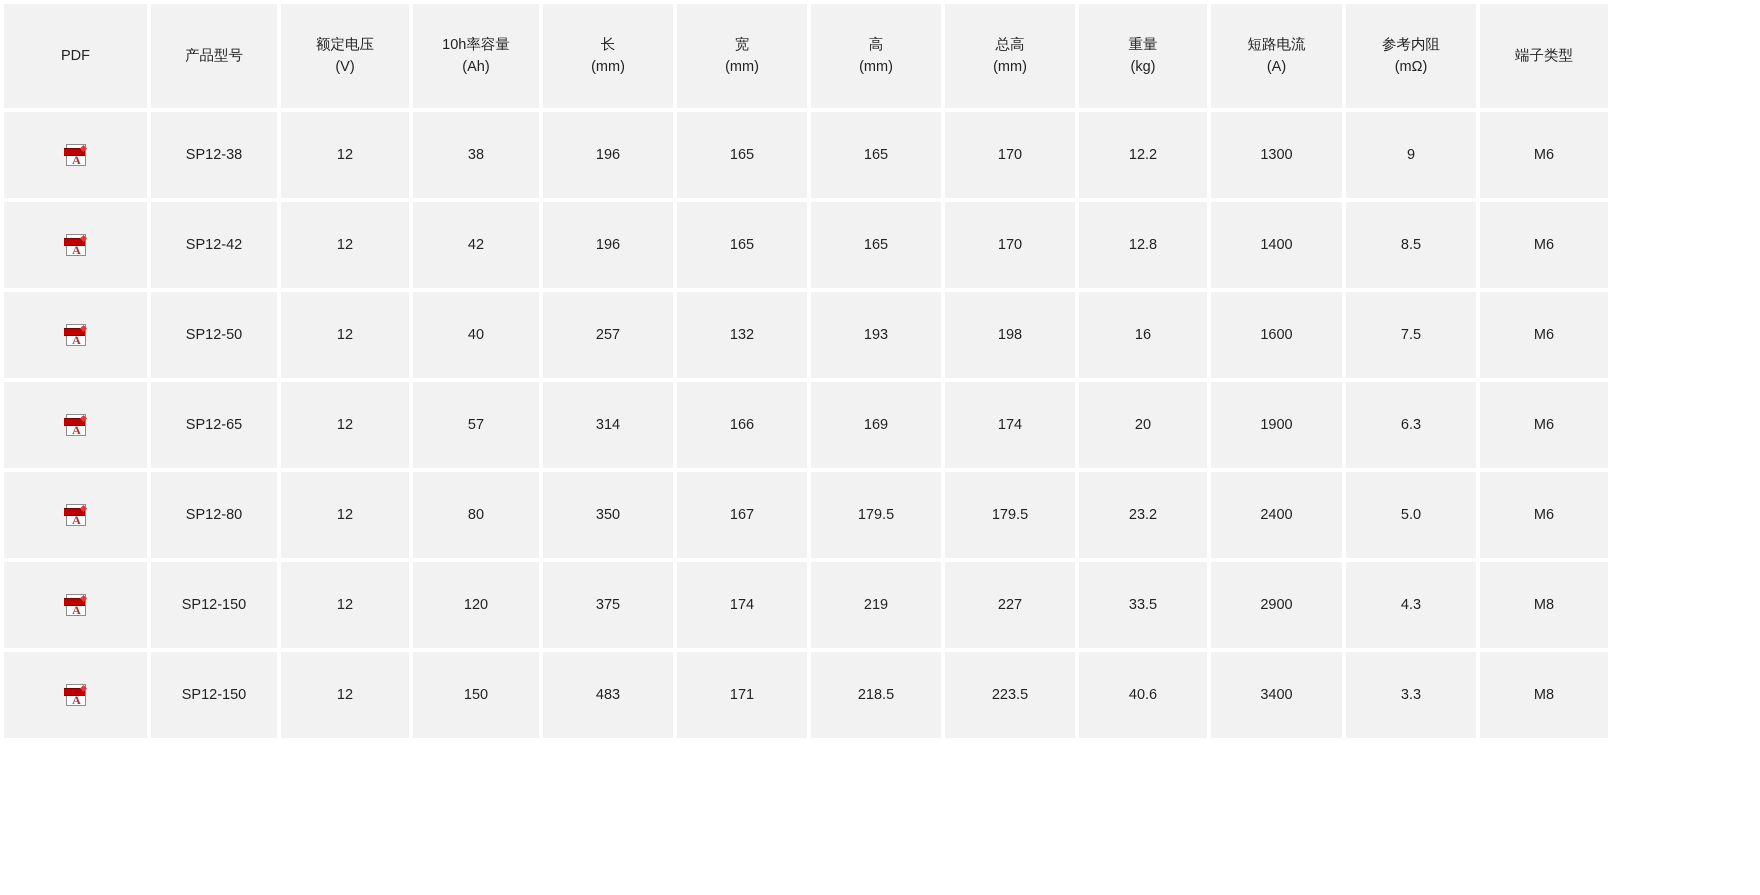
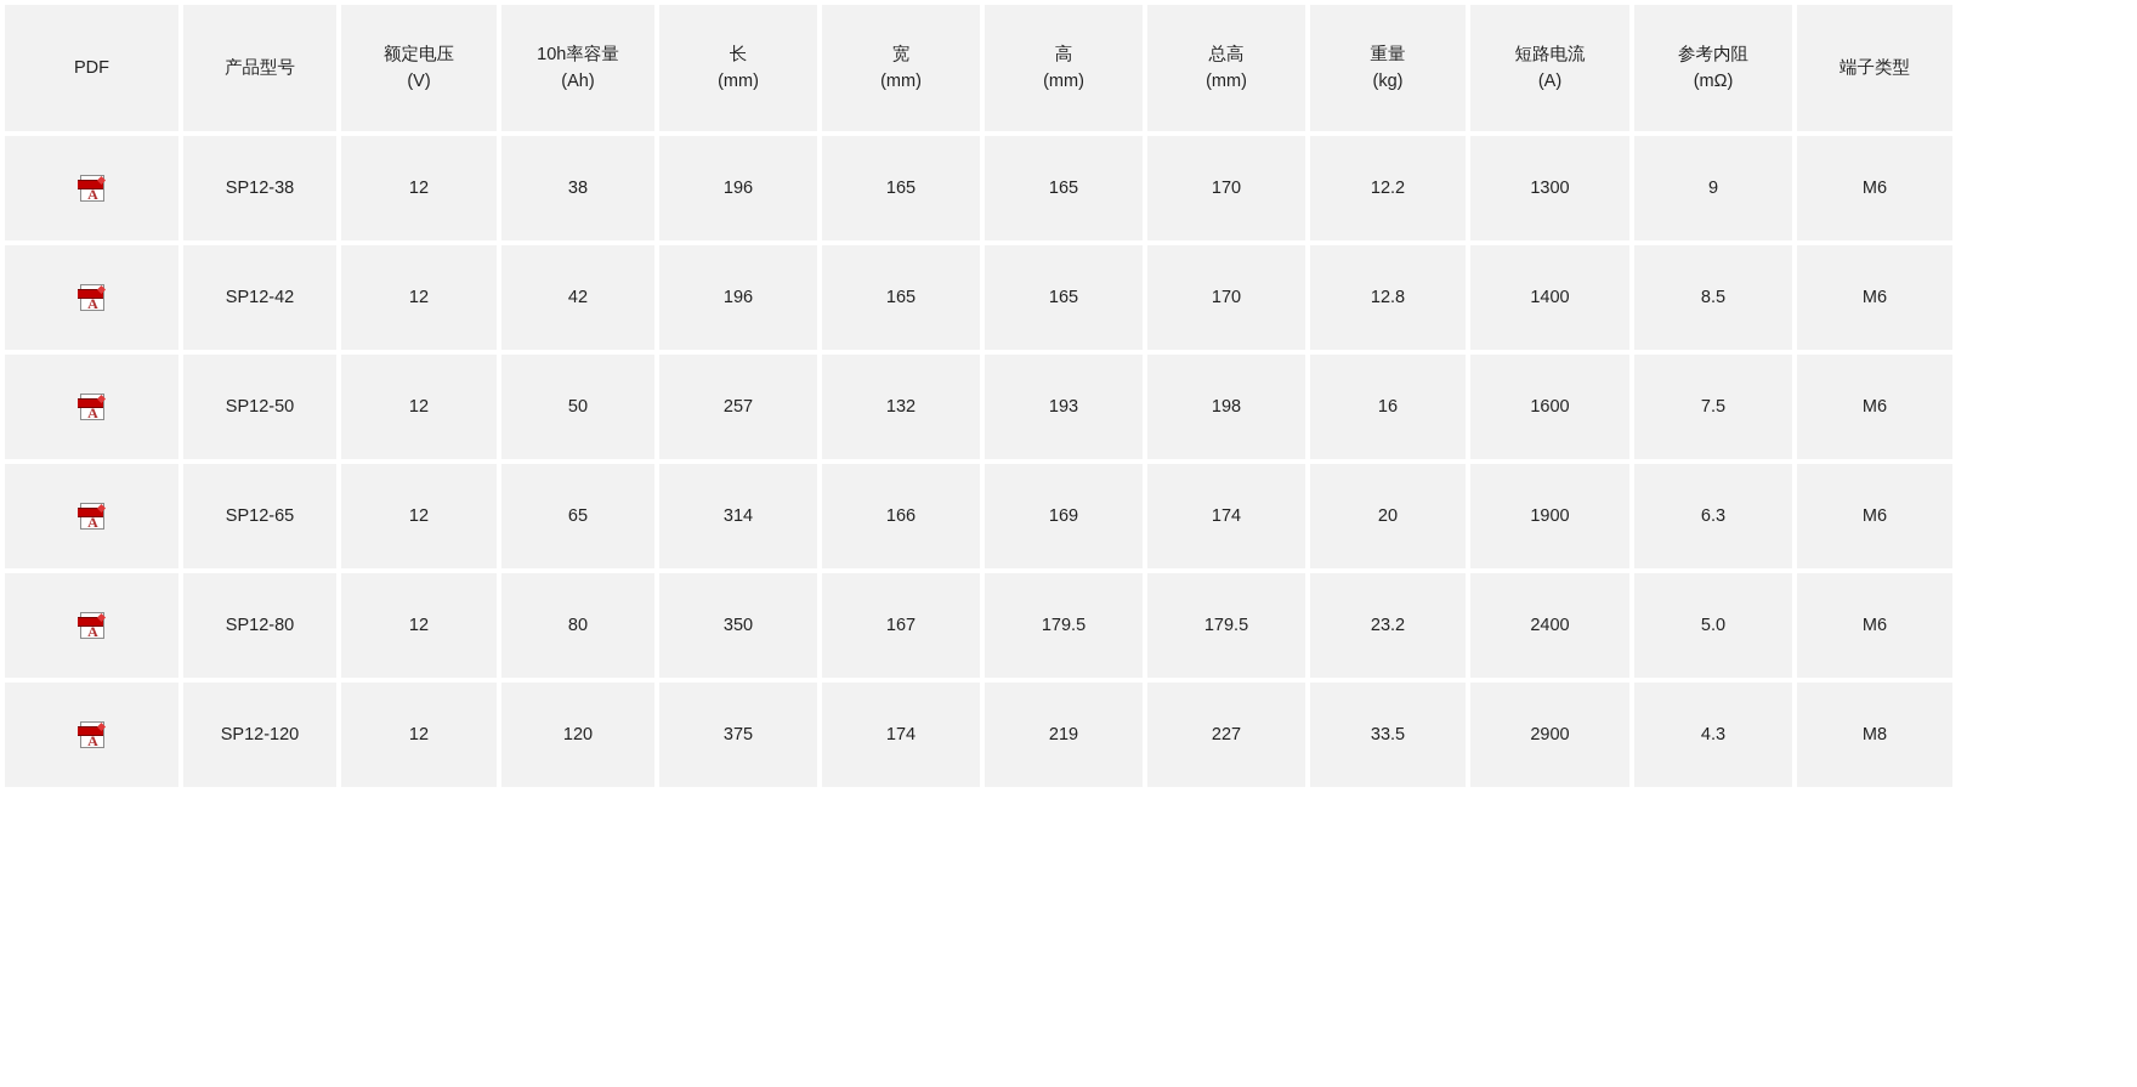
  PDF	产品型号	额定电压(V)	10h率容量(Ah)	长(mm)	宽(mm)	高(mm)	总高(mm)	重量(kg)	短路电流(A)	参考内阻(mΩ)	端子类型
  A	SP12-38	12	38	196	165	165	170	12.2	1300	9	M6
  A	SP12-42	12	42	196	165	165	170	12.8	1400	8.5	M6
- A	SP12-50	12	40	257	132	193	198	16	1600	7.5	M6
+ A	SP12-50	12	50	257	132	193	198	16	1600	7.5	M6
- A	SP12-65	12	57	314	166	169	174	20	1900	6.3	M6
+ A	SP12-65	12	65	314	166	169	174	20	1900	6.3	M6
  A	SP12-80	12	80	350	167	179.5	179.5	23.2	2400	5.0	M6
- A	SP12-150	12	120	375	174	219	227	33.5	2900	4.3	M8
+ A	SP12-120	12	120	375	174	219	227	33.5	2900	4.3	M8
- A	SP12-150	12	150	483	171	218.5	223.5	40.6	3400	3.3	M8
